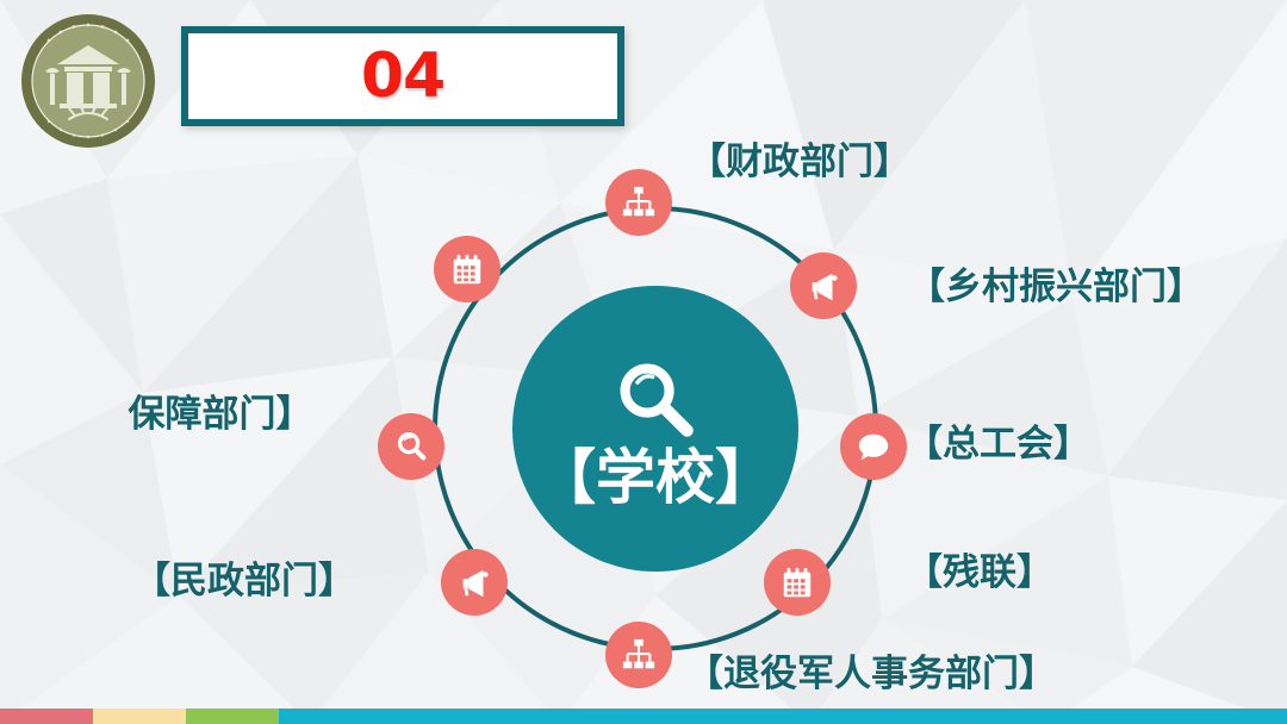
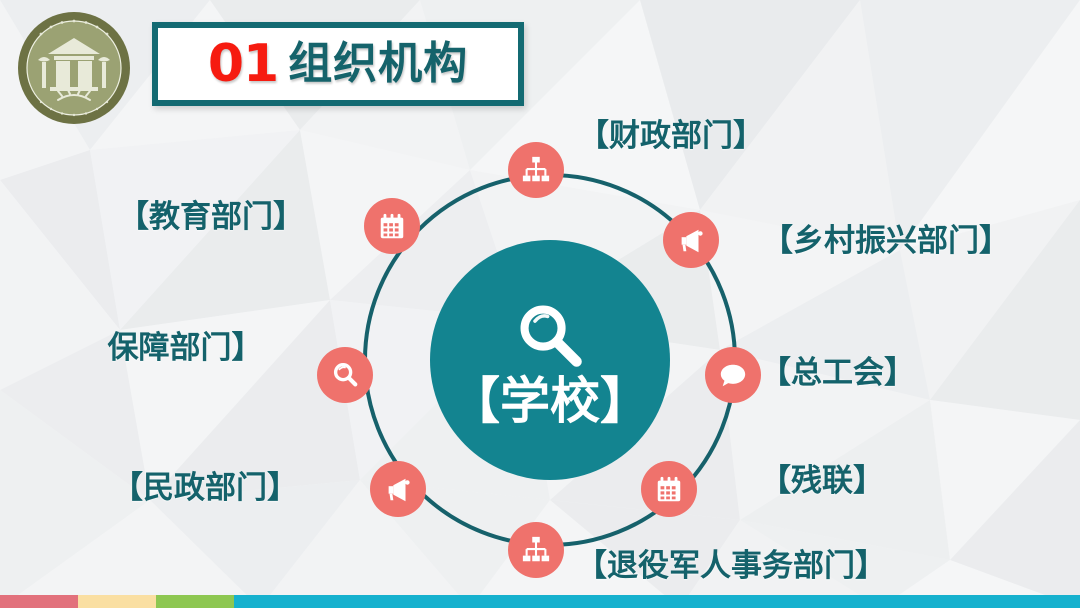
- 04
+ 01
+ 组织机构
  【学校】
  【财政部门】
  【乡村振兴部门】
  【总工会】
  【残联】
  【退役军人事务部门】
  【民政部门】
  保障部门】
+ 【教育部门】
